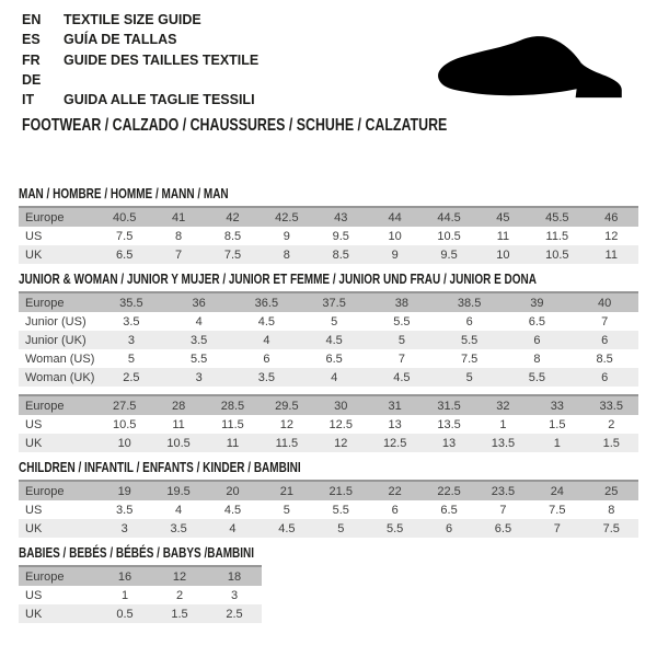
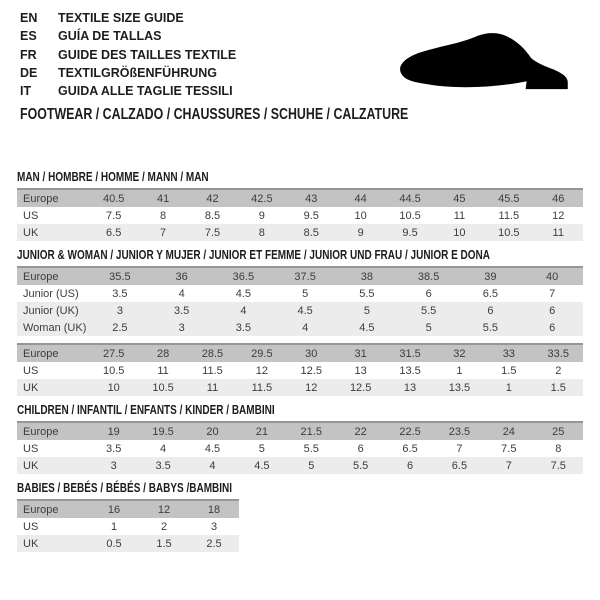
  EN
  TEXTILE SIZE GUIDE
  ES
  GUÍA DE TALLAS
  FR
  GUIDE DES TAILLES TEXTILE
  DE
+ TEXTILGRÖßENFÜHRUNG
  IT
  GUIDA ALLE TAGLIE TESSILI
  FOOTWEAR / CALZADO / CHAUSSURES / SCHUHE / CALZATURE
  MAN / HOMBRE / HOMME / MANN / MAN
  Europe	40.5	41	42	42.5	43	44	44.5	45	45.5	46
  US	7.5	8	8.5	9	9.5	10	10.5	11	11.5	12
  UK	6.5	7	7.5	8	8.5	9	9.5	10	10.5	11
  JUNIOR & WOMAN / JUNIOR Y MUJER / JUNIOR ET FEMME / JUNIOR UND FRAU / JUNIOR E DONA
  Europe	35.5	36	36.5	37.5	38	38.5	39	40
  Junior (US)	3.5	4	4.5	5	5.5	6	6.5	7
  Junior (UK)	3	3.5	4	4.5	5	5.5	6	6
- Woman (US)	5	5.5	6	6.5	7	7.5	8	8.5
  Woman (UK)	2.5	3	3.5	4	4.5	5	5.5	6
  Europe	27.5	28	28.5	29.5	30	31	31.5	32	33	33.5
  US	10.5	11	11.5	12	12.5	13	13.5	1	1.5	2
  UK	10	10.5	11	11.5	12	12.5	13	13.5	1	1.5
  CHILDREN / INFANTIL / ENFANTS / KINDER / BAMBINI
  Europe	19	19.5	20	21	21.5	22	22.5	23.5	24	25
  US	3.5	4	4.5	5	5.5	6	6.5	7	7.5	8
  UK	3	3.5	4	4.5	5	5.5	6	6.5	7	7.5
  BABIES / BEBÉS / BÉBÉS / BABYS /BAMBINI
  Europe	16	12	18
  US	1	2	3
  UK	0.5	1.5	2.5
